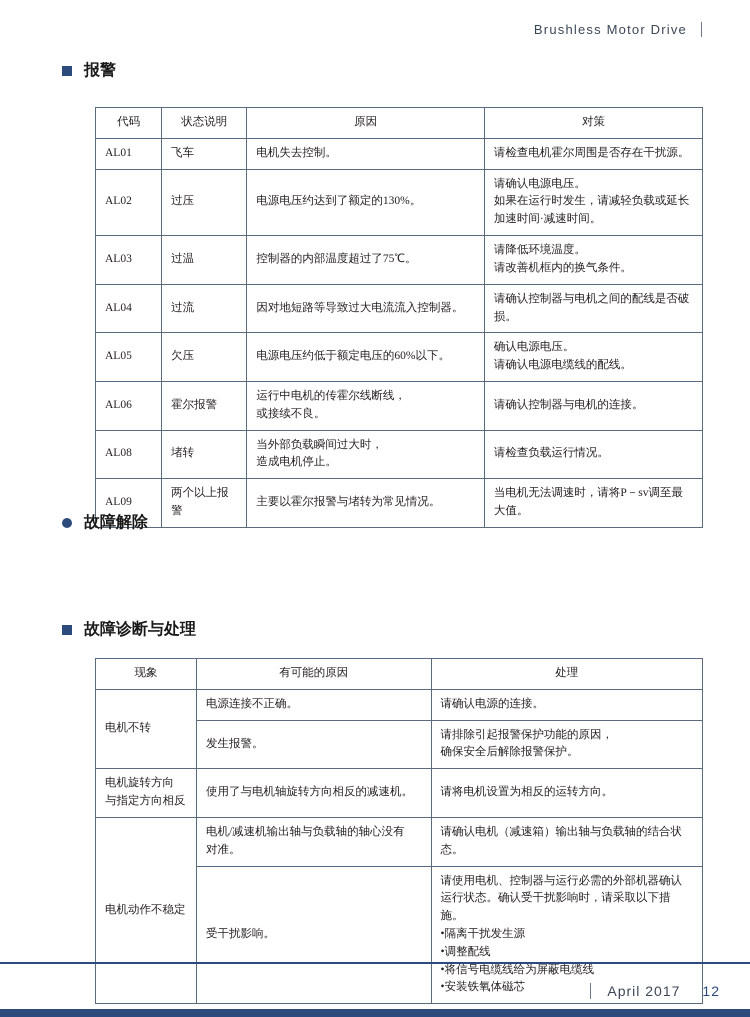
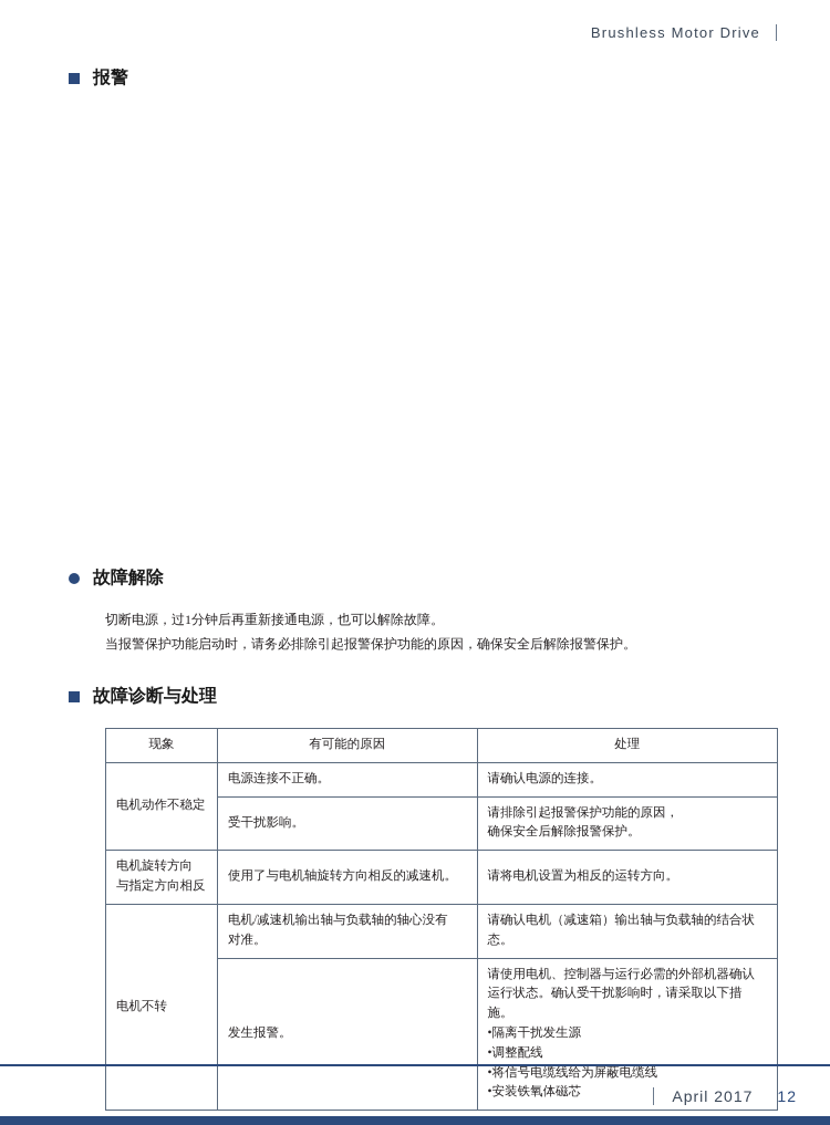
  Brushless Motor Drive
  报警
- 代码	状态说明	原因	对策
- AL01	飞车	电机失去控制。	请检查电机霍尔周围是否存在干扰源。
- AL02	过压	电源电压约达到了额定的130%。	请确认电源电压。 如果在运行时发生，请减轻负载或延长 加速时间·减速时间。
- AL03	过温	控制器的内部温度超过了75℃。	请降低环境温度。 请改善机框内的换气条件。
- AL04	过流	因对地短路等导致过大电流流入控制器。	请确认控制器与电机之间的配线是否破损。
- AL05	欠压	电源电压约低于额定电压的60%以下。	确认电源电压。 请确认电源电缆线的配线。
- AL06	霍尔报警	运行中电机的传霍尔线断线， 或接续不良。	请确认控制器与电机的连接。
- AL08	堵转	当外部负载瞬间过大时， 造成电机停止。	请检查负载运行情况。
- AL09	两个以上报警	主要以霍尔报警与堵转为常见情况。	当电机无法调速时，请将P－sv调至最大值。
  故障解除
+ 切断电源，过1分钟后再重新接通电源，也可以解除故障。
+ 当报警保护功能启动时，请务必排除引起报警保护功能的原因，确保安全后解除报警保护。
  故障诊断与处理
  现象	有可能的原因	处理
- 电机不转	电源连接不正确。	请确认电源的连接。
+ 电机动作不稳定	电源连接不正确。	请确认电源的连接。
- 发生报警。	请排除引起报警保护功能的原因， 确保安全后解除报警保护。
+ 受干扰影响。	请排除引起报警保护功能的原因， 确保安全后解除报警保护。
  电机旋转方向 与指定方向相反	使用了与电机轴旋转方向相反的减速机。	请将电机设置为相反的运转方向。
- 电机动作不稳定	电机/减速机输出轴与负载轴的轴心没有 对准。	请确认电机（减速箱）输出轴与负载轴的结合状态。
+ 电机不转	电机/减速机输出轴与负载轴的轴心没有 对准。	请确认电机（减速箱）输出轴与负载轴的结合状态。
- 受干扰影响。	请使用电机、控制器与运行必需的外部机器确认 运行状态。确认受干扰影响时，请采取以下措施。 •隔离干扰发生源 •调整配线 •将信号电缆线给为屏蔽电缆线 •安装铁氧体磁芯
+ 发生报警。	请使用电机、控制器与运行必需的外部机器确认 运行状态。确认受干扰影响时，请采取以下措施。 •隔离干扰发生源 •调整配线 •将信号电缆线给为屏蔽电缆线 •安装铁氧体磁芯
  April 2017
  12
